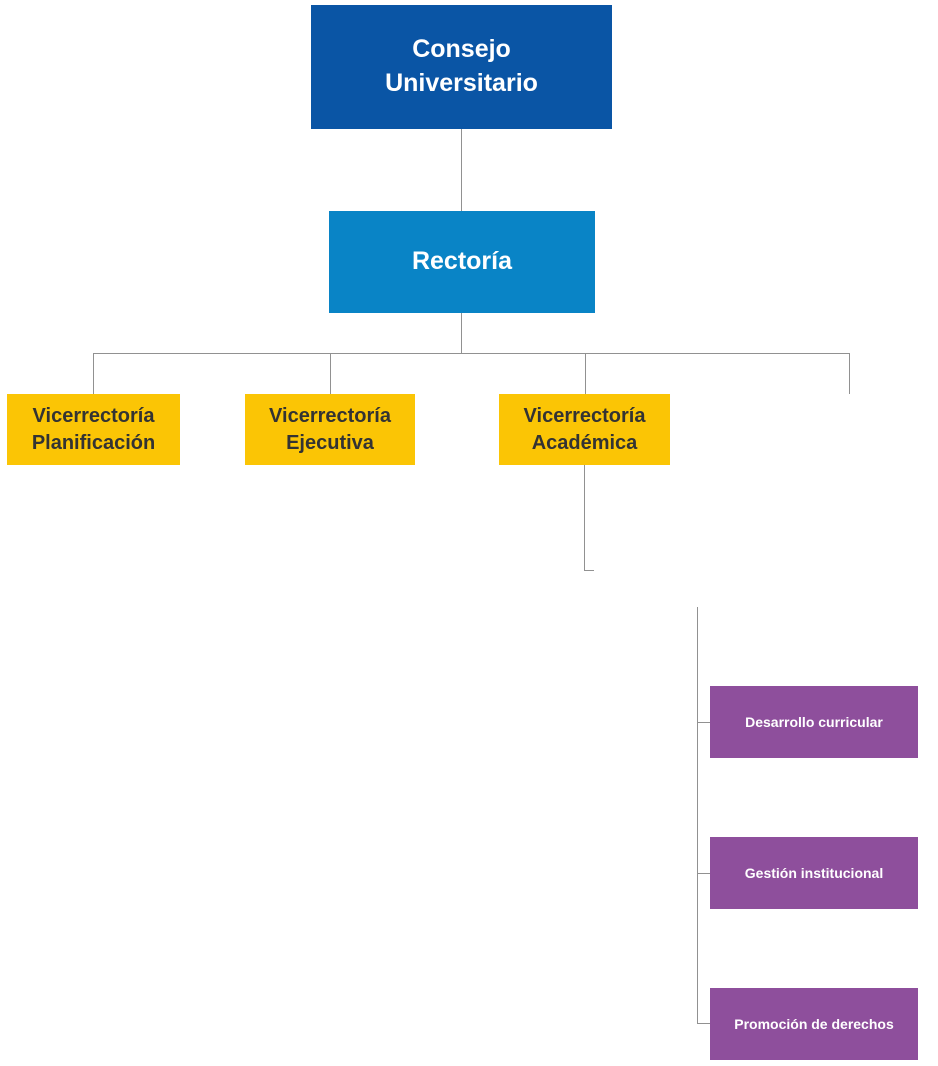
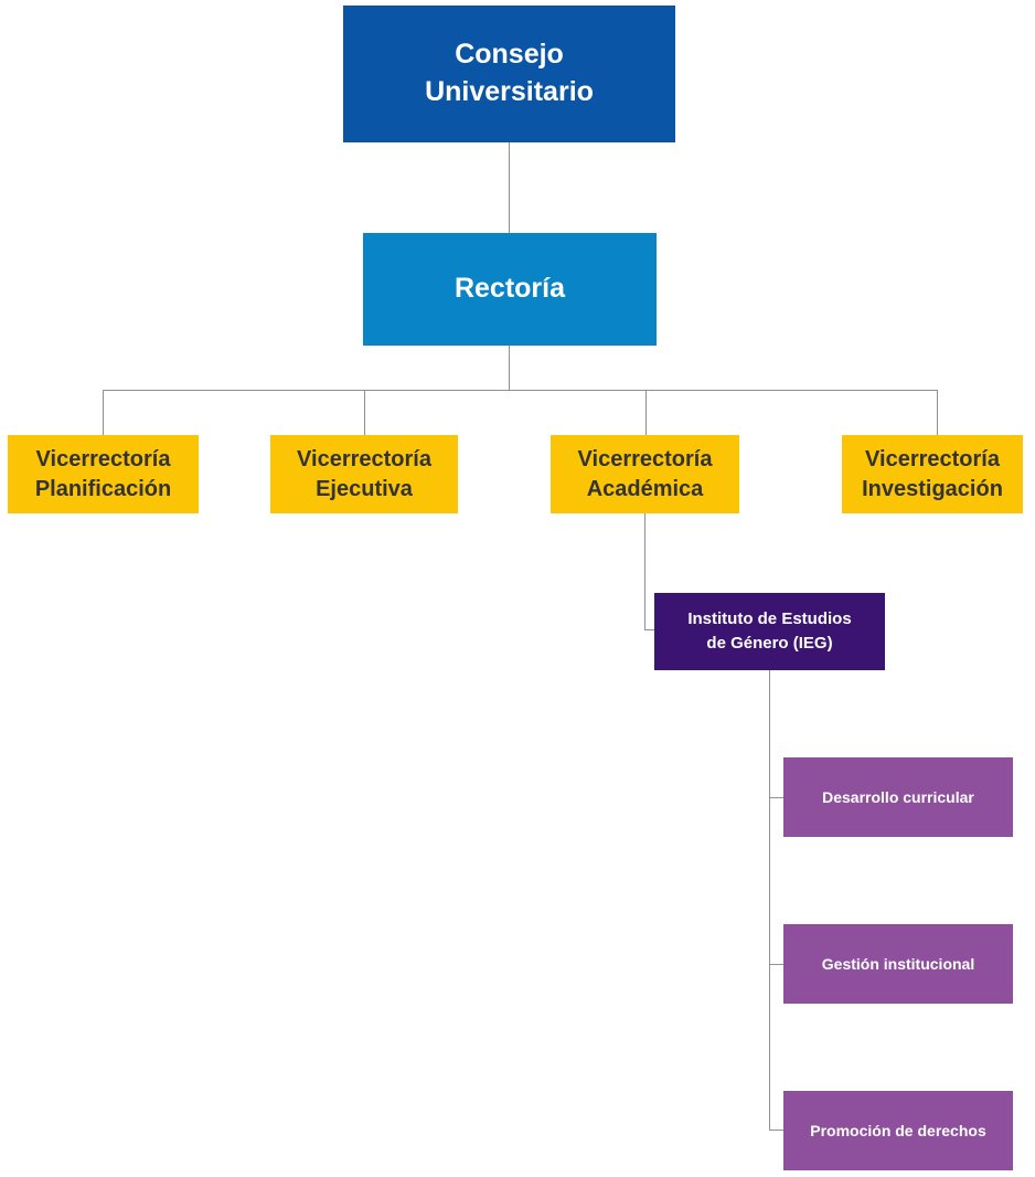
  Consejo Universitario
  Rectoría
  Vicerrectoría Planificación
  Vicerrectoría Ejecutiva
  Vicerrectoría Académica
+ Vicerrectoría Investigación
+ Instituto de Estudios de Género (IEG)
  Desarrollo curricular
  Gestión institucional
  Promoción de derechos
